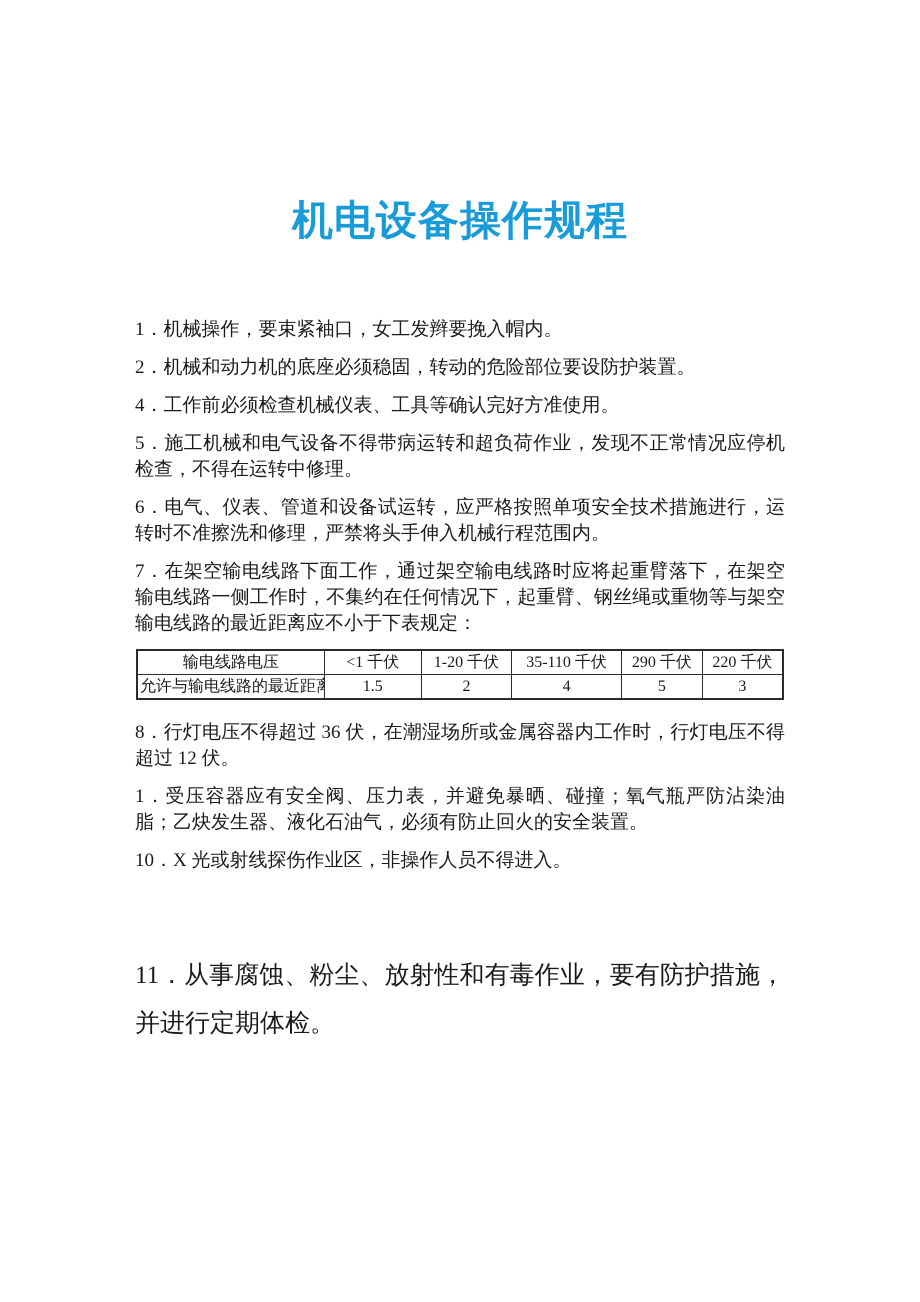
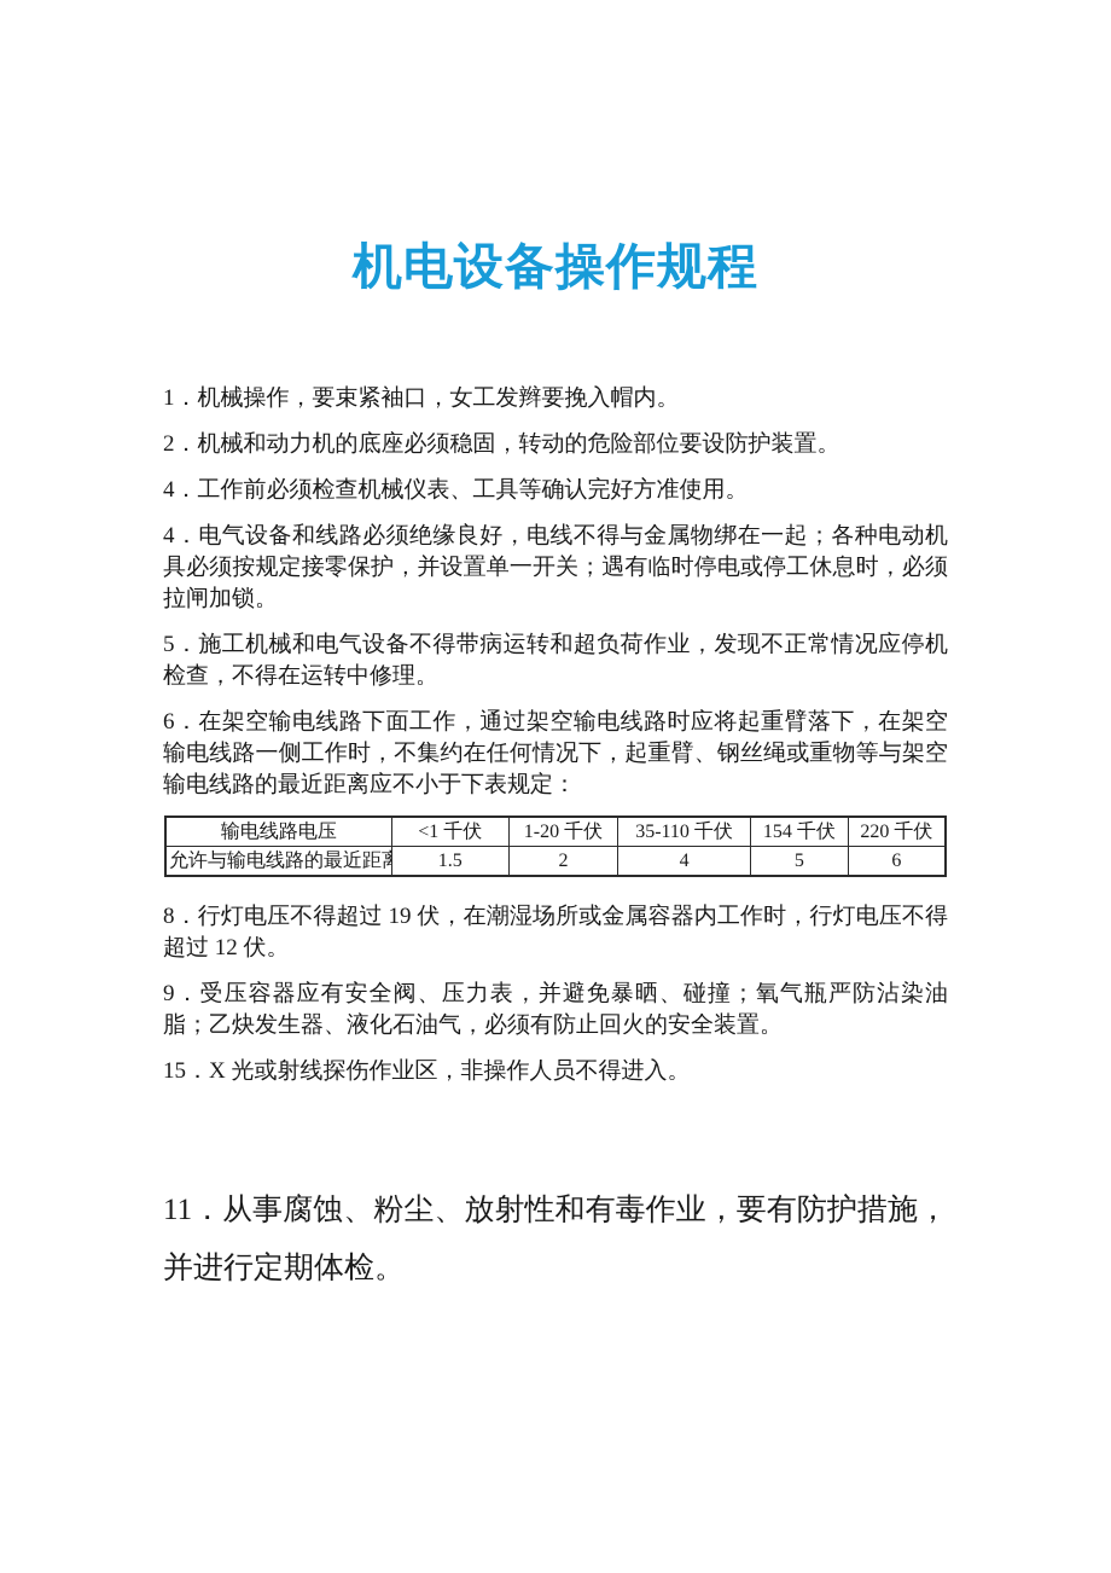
  机电设备操作规程
  1．机械操作，要束紧袖口，女工发辫要挽入帽内。
  2．机械和动力机的底座必须稳固，转动的危险部位要设防护装置。
  4．工作前必须检查机械仪表、工具等确认完好方准使用。
+ 4．电气设备和线路必须绝缘良好，电线不得与金属物绑在一起；各种电动机具必须按规定接零保护，并设置单一开关；遇有临时停电或停工休息时，必须拉闸加锁。
  5．施工机械和电气设备不得带病运转和超负荷作业，发现不正常情况应停机检查，不得在运转中修理。
- 6．电气、仪表、管道和设备试运转，应严格按照单项安全技术措施进行，运转时不准擦洗和修理，严禁将头手伸入机械行程范围内。
- 7．在架空输电线路下面工作，通过架空输电线路时应将起重臂落下，在架空输电线路一侧工作时，不集约在任何情况下，起重臂、钢丝绳或重物等与架空输电线路的最近距离应不小于下表规定：
+ 6．在架空输电线路下面工作，通过架空输电线路时应将起重臂落下，在架空输电线路一侧工作时，不集约在任何情况下，起重臂、钢丝绳或重物等与架空输电线路的最近距离应不小于下表规定：
- 输电线路电压	<1 千伏	1-20 千伏	35-110 千伏	290 千伏	220 千伏
+ 输电线路电压	<1 千伏	1-20 千伏	35-110 千伏	154 千伏	220 千伏
- 允许与输电线路的最近距离	1.5	2	4	5	3
+ 允许与输电线路的最近距离	1.5	2	4	5	6
- 8．行灯电压不得超过 36 伏，在潮湿场所或金属容器内工作时，行灯电压不得超过 12 伏。
+ 8．行灯电压不得超过 19 伏，在潮湿场所或金属容器内工作时，行灯电压不得超过 12 伏。
- 1．受压容器应有安全阀、压力表，并避免暴晒、碰撞；氧气瓶严防沾染油脂；乙炔发生器、液化石油气，必须有防止回火的安全装置。
+ 9．受压容器应有安全阀、压力表，并避免暴晒、碰撞；氧气瓶严防沾染油脂；乙炔发生器、液化石油气，必须有防止回火的安全装置。
- 10．X 光或射线探伤作业区，非操作人员不得进入。
+ 15．X 光或射线探伤作业区，非操作人员不得进入。
  11．从事腐蚀、粉尘、放射性和有毒作业，要有防护措施，并进行定期体检。
